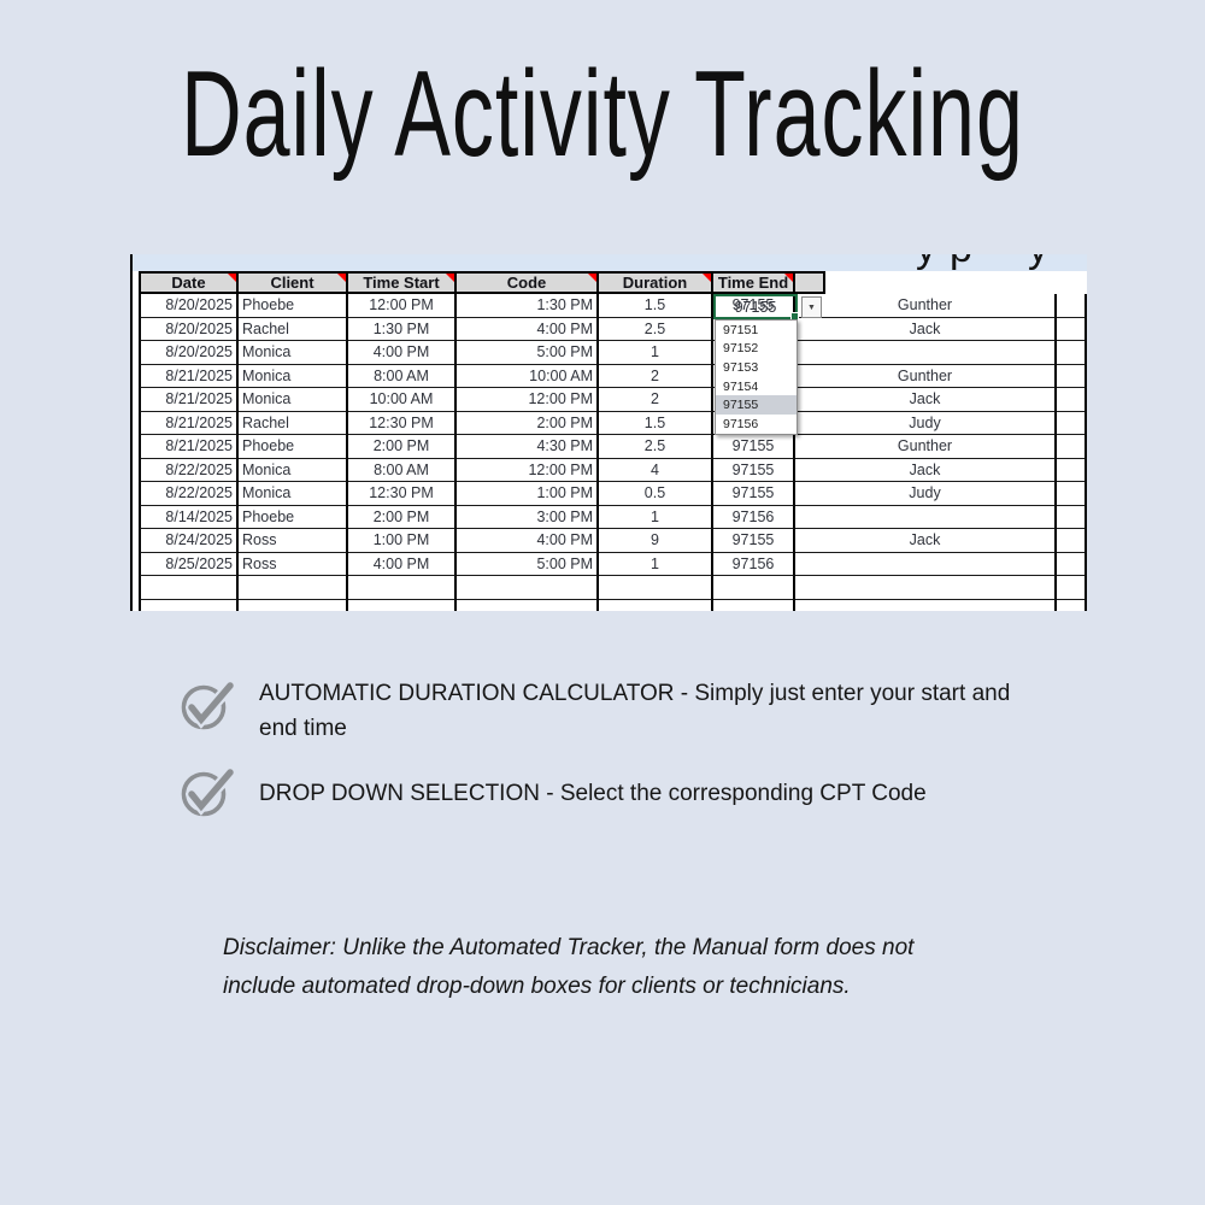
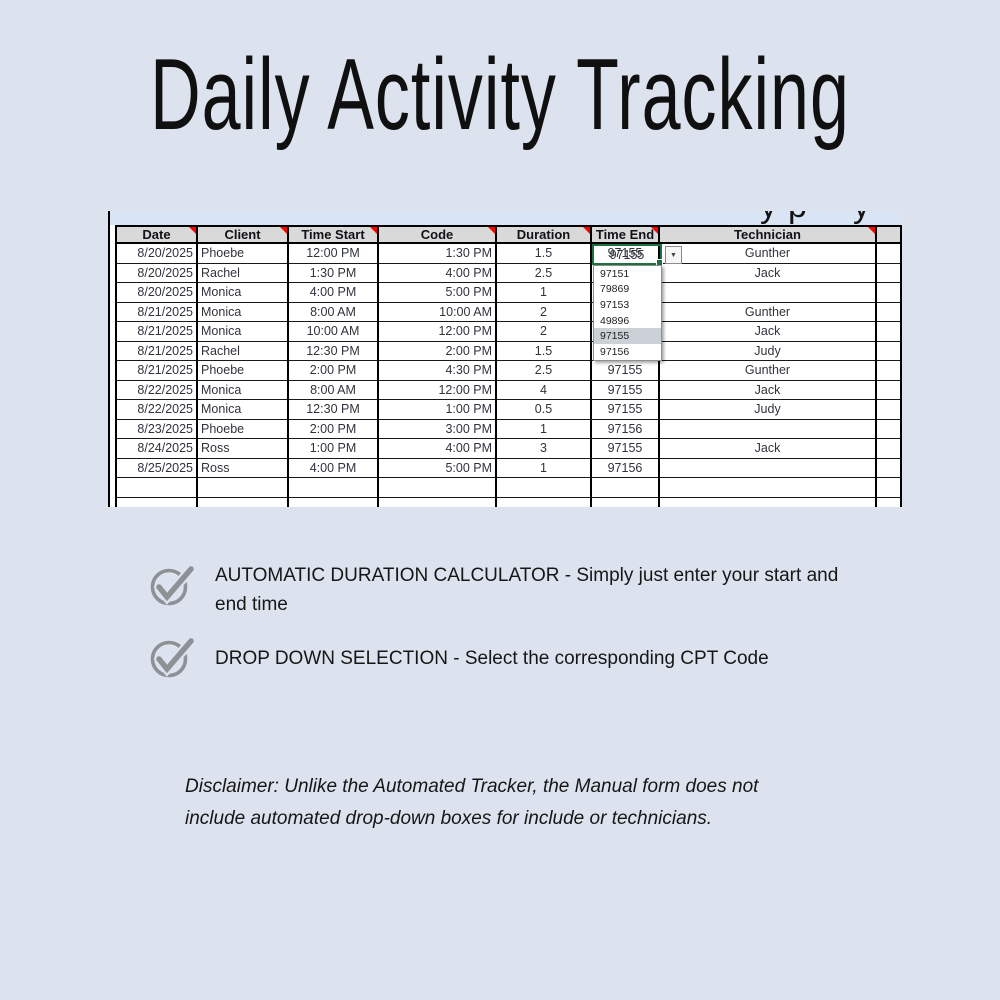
  Daily Activity Tracking
  Date
  Client
  Time Start
  Code
  Duration
  Time End
+ Technician
  8/20/2025
  Phoebe
  12:00 PM
  1:30 PM
  1.5
  97155
  Gunther
  8/20/2025
  Rachel
  1:30 PM
  4:00 PM
  2.5
  Jack
  8/20/2025
  Monica
  4:00 PM
  5:00 PM
  1
  8/21/2025
  Monica
  8:00 AM
  10:00 AM
  2
  Gunther
  8/21/2025
  Monica
  10:00 AM
  12:00 PM
  2
  Jack
  8/21/2025
  Rachel
  12:30 PM
  2:00 PM
  1.5
  Judy
  8/21/2025
  Phoebe
  2:00 PM
  4:30 PM
  2.5
  97155
  Gunther
  8/22/2025
  Monica
  8:00 AM
  12:00 PM
  4
  97155
  Jack
  8/22/2025
  Monica
  12:30 PM
  1:00 PM
  0.5
  97155
  Judy
- 8/14/2025
+ 8/23/2025
  Phoebe
  2:00 PM
  3:00 PM
  1
  97156
  8/24/2025
  Ross
  1:00 PM
  4:00 PM
- 9
+ 3
  97155
  Jack
  8/25/2025
  Ross
  4:00 PM
  5:00 PM
  1
  97156
  97151
- 97152
+ 79869
  97153
- 97154
+ 49896
  97155
  97156
  AUTOMATIC DURATION CALCULATOR - Simply just enter your start and end time
  DROP DOWN SELECTION - Select the corresponding CPT Code
- Disclaimer: Unlike the Automated Tracker, the Manual form does not include automated drop-down boxes for clients or technicians.
+ Disclaimer: Unlike the Automated Tracker, the Manual form does not include automated drop-down boxes for include or technicians.
